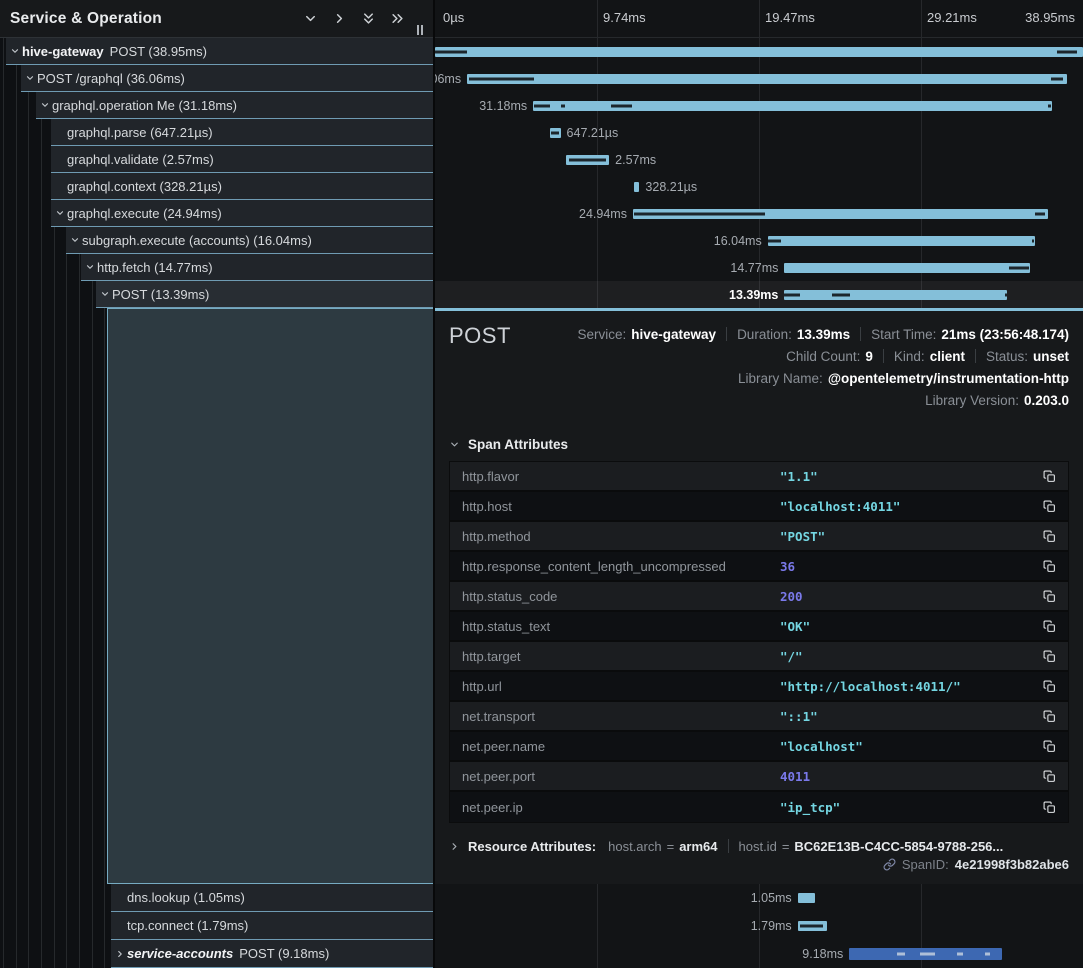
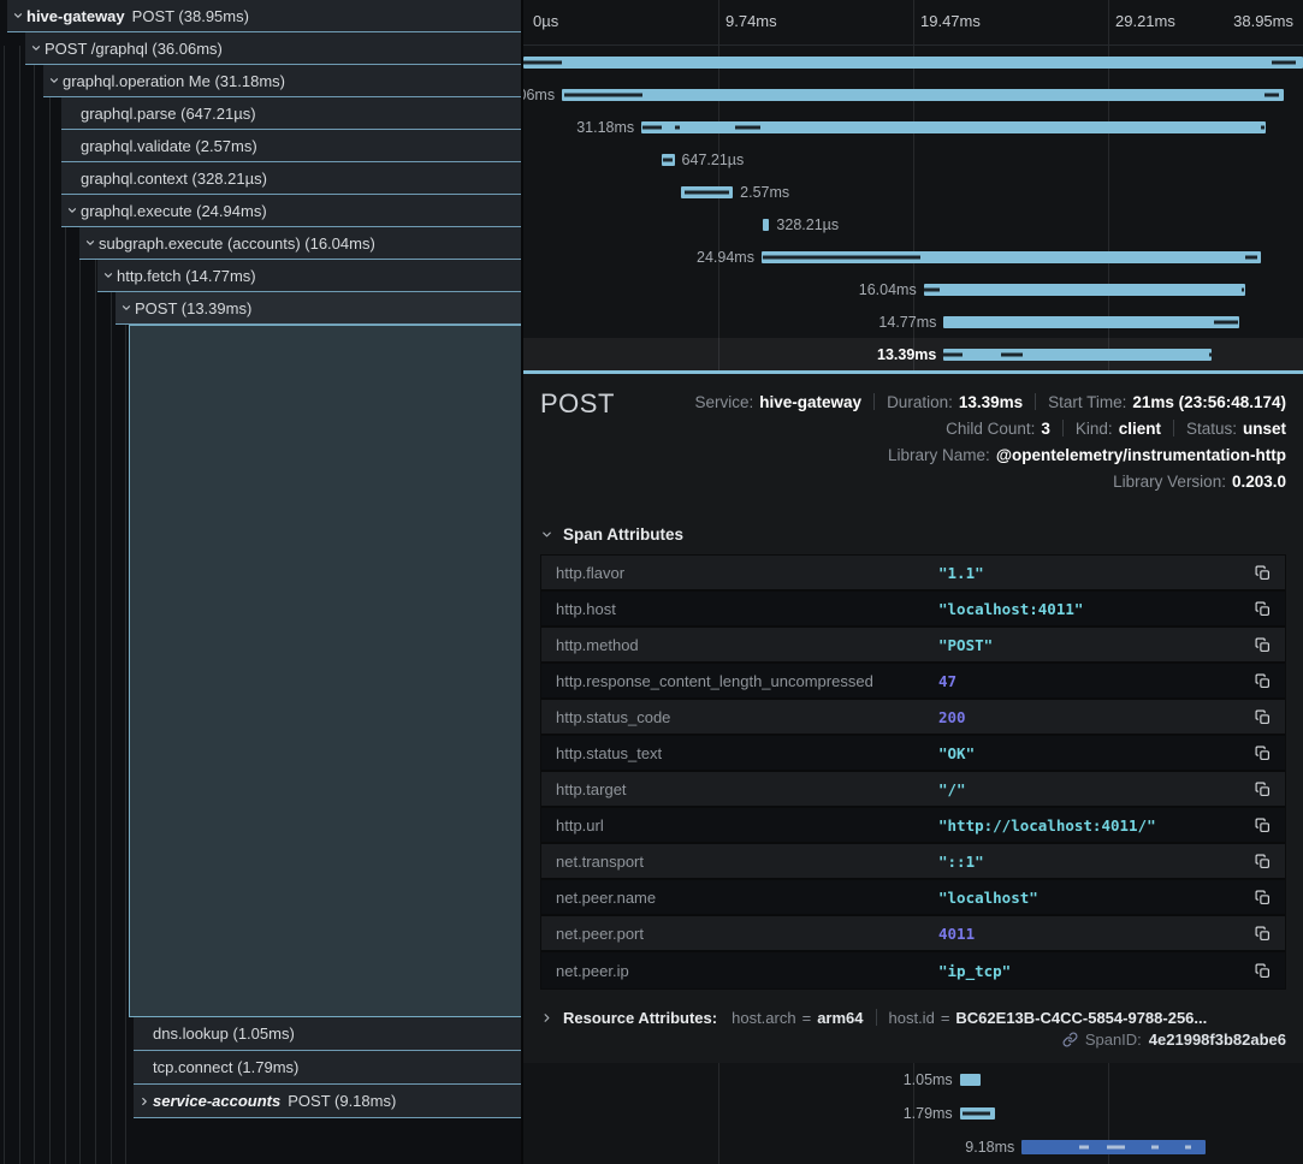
- Service & Operation
  hive-gateway
  POST (38.95ms)
  POST /graphql (36.06ms)
  graphql.operation Me (31.18ms)
  graphql.parse (647.21µs)
  graphql.validate (2.57ms)
  graphql.context (328.21µs)
  graphql.execute (24.94ms)
  subgraph.execute (accounts) (16.04ms)
  http.fetch (14.77ms)
  POST (13.39ms)
  dns.lookup (1.05ms)
  tcp.connect (1.79ms)
  service-accounts
  POST (9.18ms)
  0µs
  9.74ms
  19.47ms
  29.21ms
  38.95ms
  31.18ms
  647.21µs
  2.57ms
  328.21µs
  24.94ms
  16.04ms
  14.77ms
  13.39ms
  POST
  Service:
  hive-gateway
  Duration:
  13.39ms
  Start Time:
  21ms (23:56:48.174)
  Child Count:
- 9
+ 3
  Kind:
  client
  Status:
  unset
  Library Name:
  @opentelemetry/instrumentation-http
  Library Version:
  0.203.0
  Span Attributes
  http.flavor
  "1.1"
  http.host
  "localhost:4011"
  http.method
  "POST"
  http.response_content_length_uncompressed
- 36
+ 47
  http.status_code
  200
  http.status_text
  "OK"
  http.target
  "/"
  http.url
  "http://localhost:4011/"
  net.transport
  "::1"
  net.peer.name
  "localhost"
  net.peer.port
  4011
  net.peer.ip
  "ip_tcp"
  Resource Attributes:
  host.arch = arm64
  host.id = BC62E13B-C4CC-5854-9788-256...
  SpanID:
  4e21998f3b82abe6
  1.05ms
  1.79ms
  9.18ms
